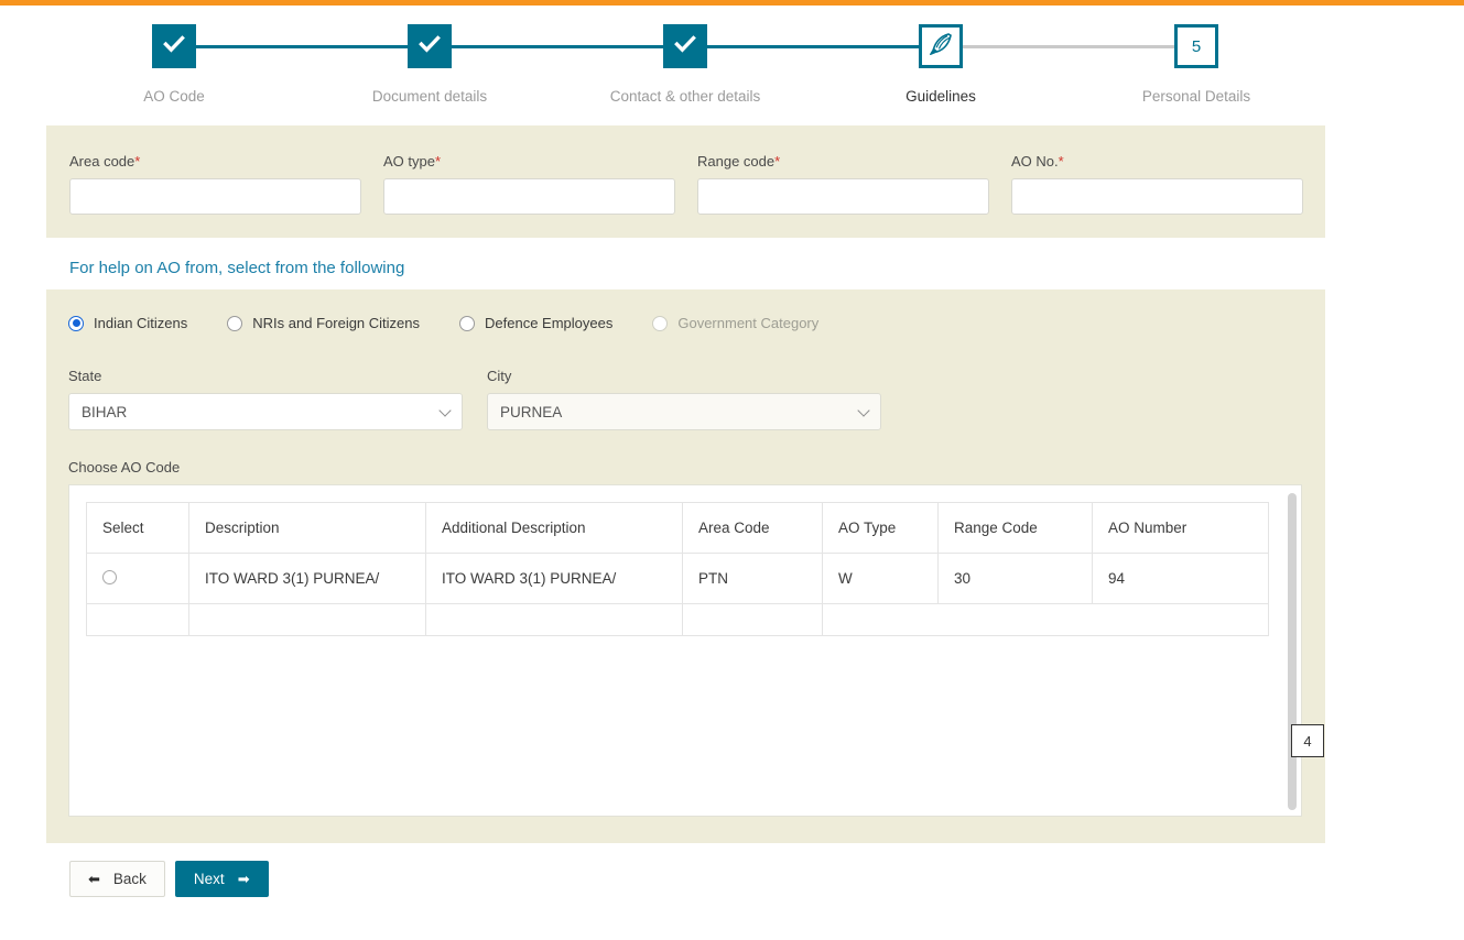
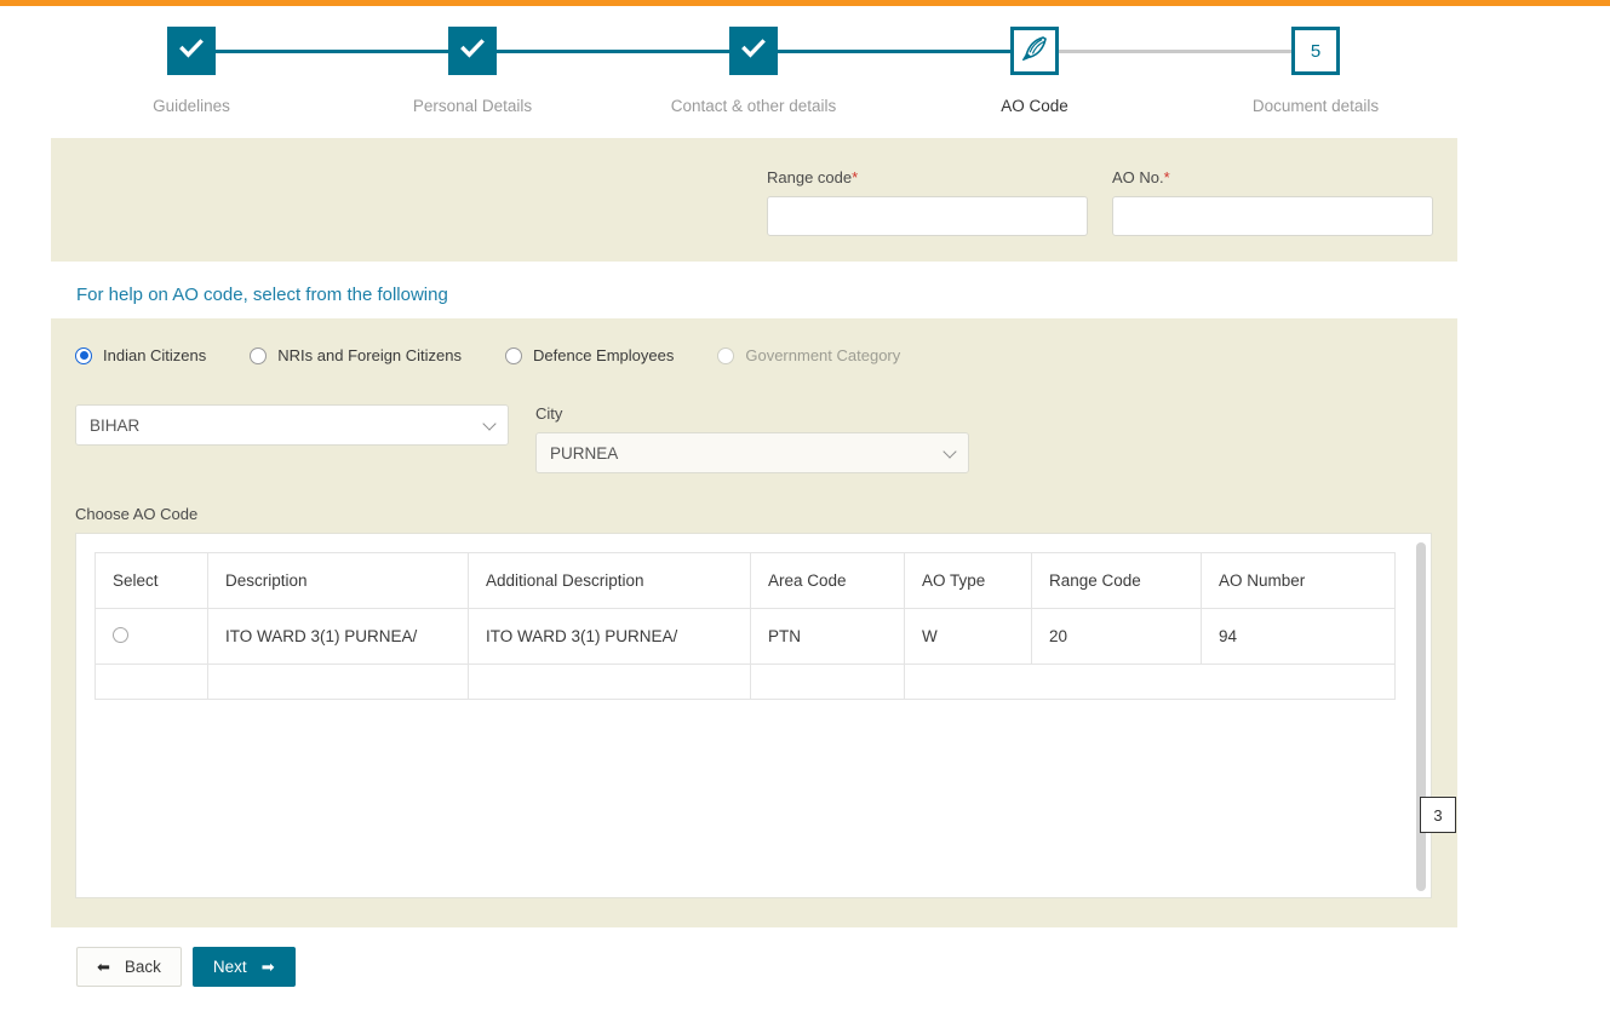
- AO Code
+ Guidelines
- Document details
+ Personal Details
  Contact & other details
- Guidelines
+ AO Code
  5
- Personal Details
+ Document details
- Area code*
- AO type*
  Range code*
  AO No.*
- For help on AO from, select from the following
+ For help on AO code, select from the following
  Indian Citizens
  NRIs and Foreign Citizens
  Defence Employees
  Government Category
- State
  BIHAR
  City
  PURNEA
  Choose AO Code
  Select	Description	Additional Description	Area Code	AO Type	Range Code	AO Number
- 	ITO WARD 3(1) PURNEA/	ITO WARD 3(1) PURNEA/	PTN	W	30	94
+ 	ITO WARD 3(1) PURNEA/	ITO WARD 3(1) PURNEA/	PTN	W	20	94
- 4
+ 3
  ⬅
  Back
  Next
  ➡
